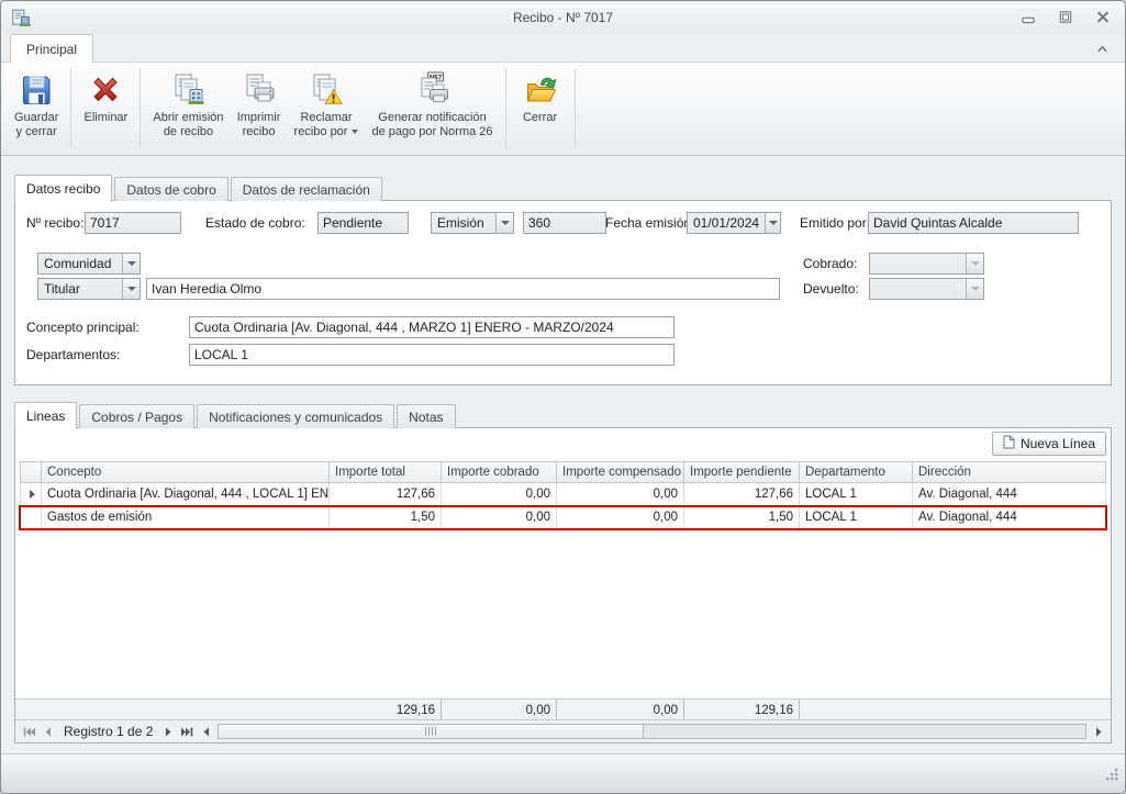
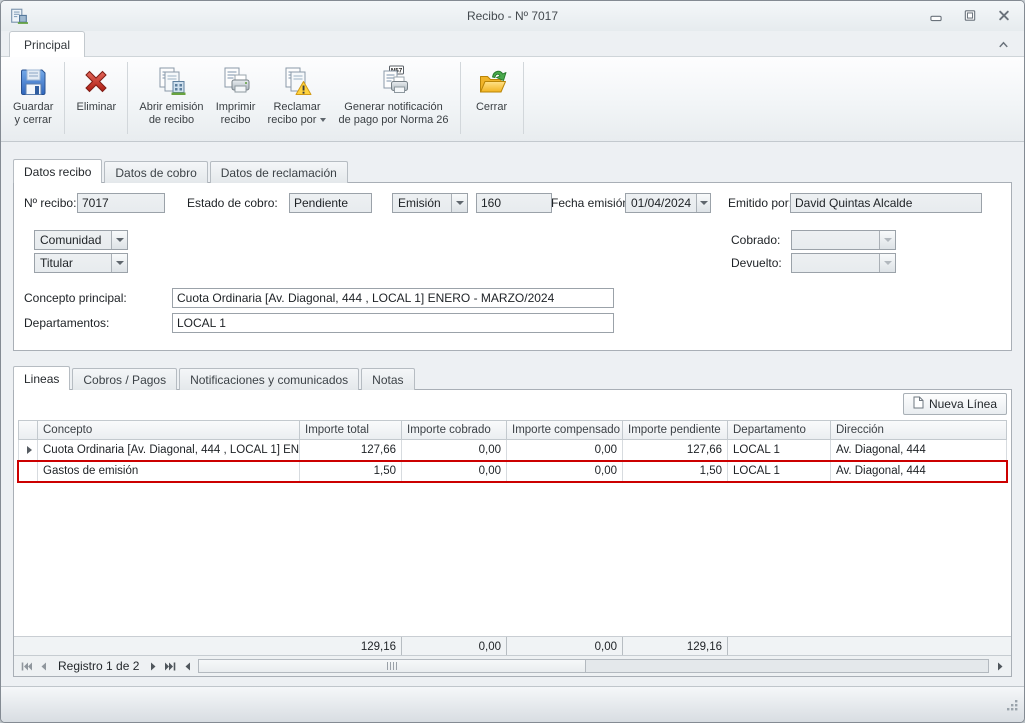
  Recibo - Nº 7017
  Principal
  Guardar
  y cerrar
  Eliminar
  Abrir emisión
  de recibo
  Imprimir
  recibo
  Reclamar
  recibo por
  Generar notificación
  de pago por Norma 26
  Cerrar
  Datos recibo
  Datos de cobro
  Datos de reclamación
  Nº recibo:
  7017
  Estado de cobro:
  Pendiente
  Emisión
- 360
+ 160
  Fecha emisió
- 01/01/2024
+ 01/04/2024
  Emitido por
  David Quintas Alcalde
  Comunidad
  Cobrado:
  Titular
- Ivan Heredia Olmo
  Devuelto:
  Concepto principal:
- Cuota Ordinaria [Av. Diagonal, 444 , MARZO 1] ENERO - MARZO/2024
+ Cuota Ordinaria [Av. Diagonal, 444 , LOCAL 1] ENERO - MARZO/2024
  Departamentos:
  LOCAL 1
  Lineas
  Cobros / Pagos
  Notificaciones y comunicados
  Notas
  Nueva Línea
  Concepto
  Importe total
  Importe cobrado
  Importe compensado
  Importe pendiente
  Departamento
  Dirección
  Cuota Ordinaria [Av. Diagonal, 444 , LOCAL 1] EN
  127,66
  0,00
  0,00
  127,66
  LOCAL 1
  Av. Diagonal, 444
  Gastos de emisión
  1,50
  0,00
  0,00
  1,50
  LOCAL 1
  Av. Diagonal, 444
  129,16
  0,00
  0,00
  129,16
  Registro 1 de 2
